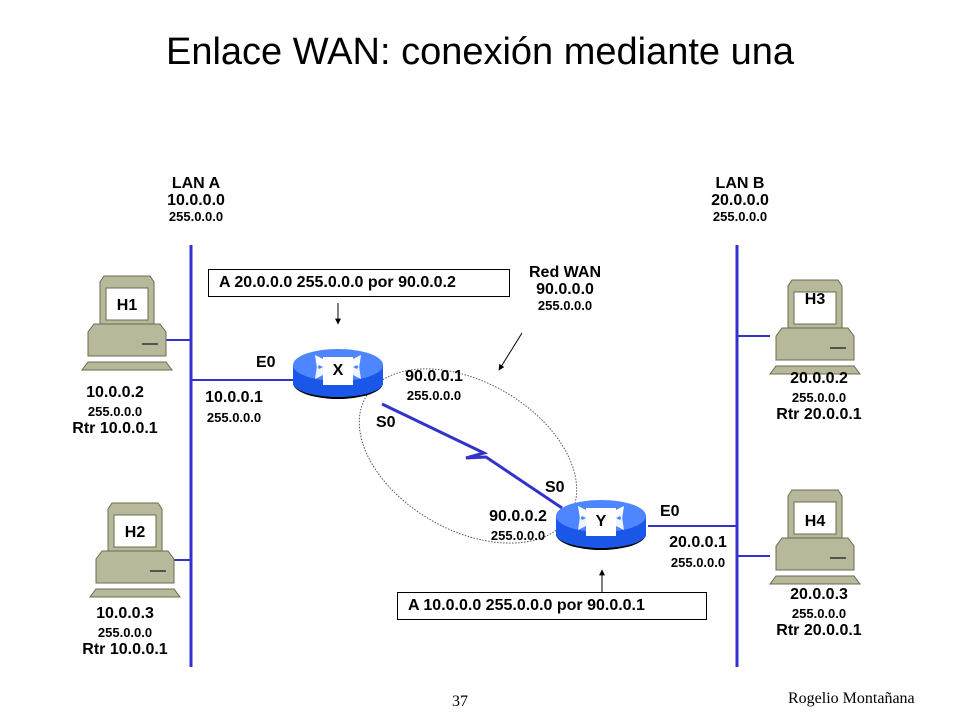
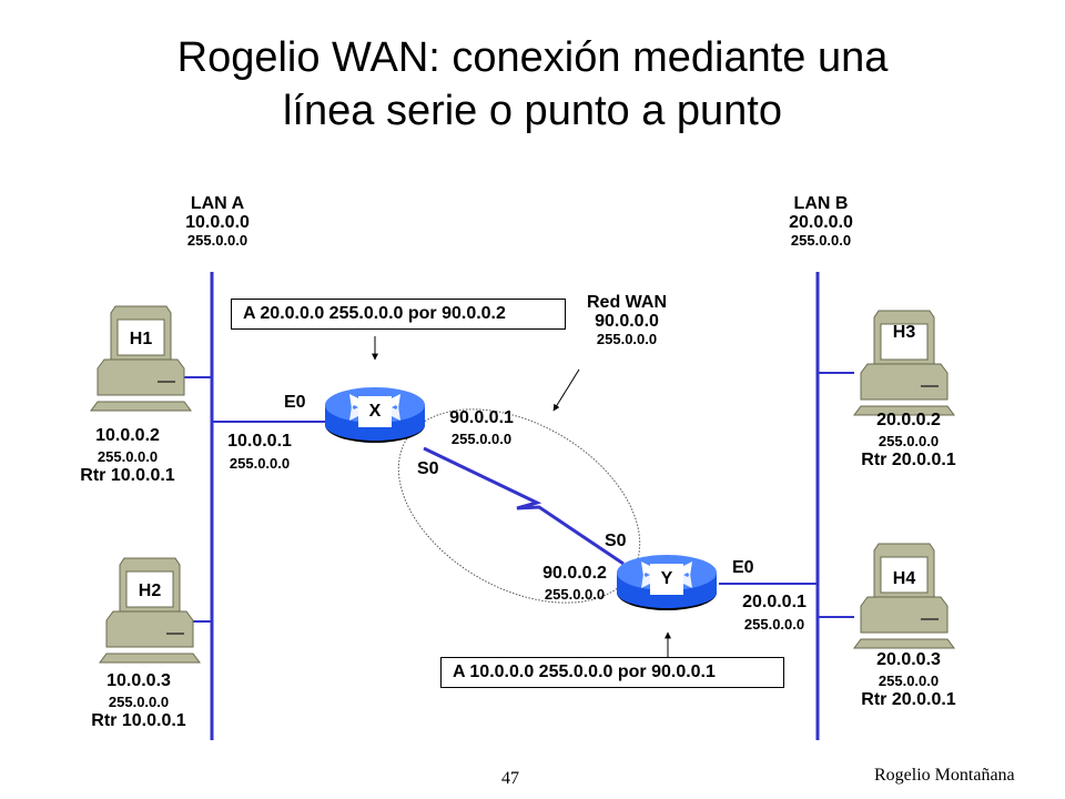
- Enlace WAN: conexión mediante una
+ Rogelio WAN: conexión mediante una
+ línea serie o punto a punto
  H1
  H2
  H3
  H4
  X
  Y
  LAN A
  10.0.0.0
  255.0.0.0
  LAN B
  20.0.0.0
  255.0.0.0
  Red WAN
  90.0.0.0
  255.0.0.0
  10.0.0.2
  255.0.0.0
  Rtr 10.0.0.1
  10.0.0.3
  255.0.0.0
  Rtr 10.0.0.1
  20.0.0.2
  255.0.0.0
  Rtr 20.0.0.1
  20.0.0.3
  255.0.0.0
  Rtr 20.0.0.1
  E0
  10.0.0.1
  255.0.0.0
  90.0.0.1
  255.0.0.0
  S0
  S0
  90.0.0.2
  255.0.0.0
  E0
  20.0.0.1
  255.0.0.0
  A 20.0.0.0 255.0.0.0 por 90.0.0.2
  A 10.0.0.0 255.0.0.0 por 90.0.0.1
- 37
+ 47
  Rogelio Montañana
